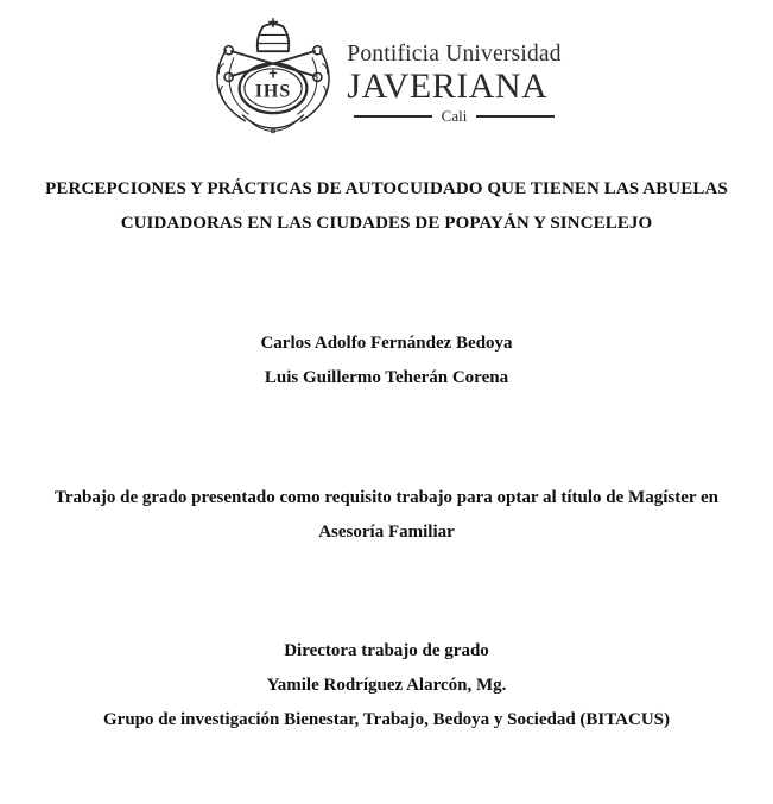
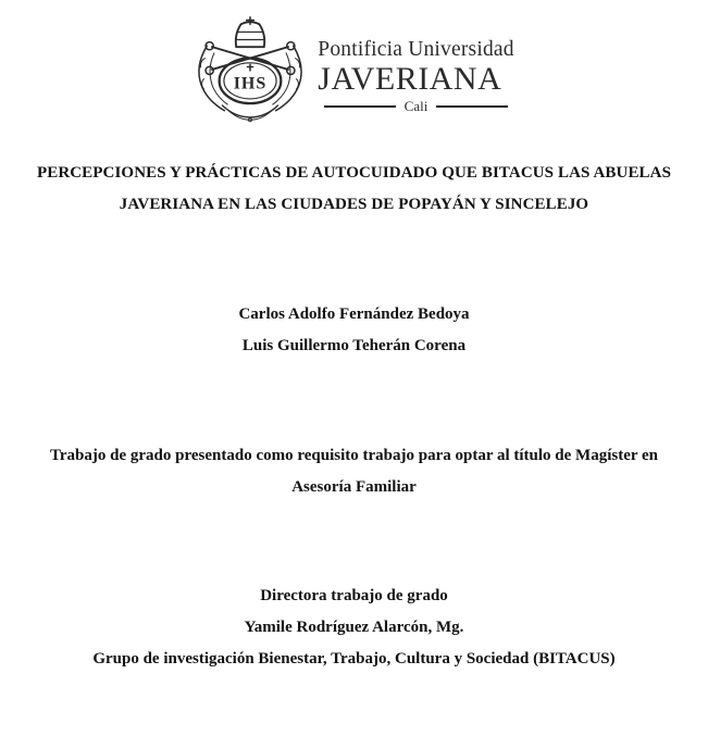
  IHS
  Pontificia Universidad
  JAVERIANA
  Cali
- PERCEPCIONES Y PRÁCTICAS DE AUTOCUIDADO QUE TIENEN LAS ABUELAS
+ PERCEPCIONES Y PRÁCTICAS DE AUTOCUIDADO QUE BITACUS LAS ABUELAS
- CUIDADORAS EN LAS CIUDADES DE POPAYÁN Y SINCELEJO
+ JAVERIANA EN LAS CIUDADES DE POPAYÁN Y SINCELEJO
  Carlos Adolfo Fernández Bedoya
  Luis Guillermo Teherán Corena
  Trabajo de grado presentado como requisito trabajo para optar al título de Magíster en
  Asesoría Familiar
  Directora trabajo de grado
  Yamile Rodríguez Alarcón, Mg.
- Grupo de investigación Bienestar, Trabajo, Bedoya y Sociedad (BITACUS)
+ Grupo de investigación Bienestar, Trabajo, Cultura y Sociedad (BITACUS)
